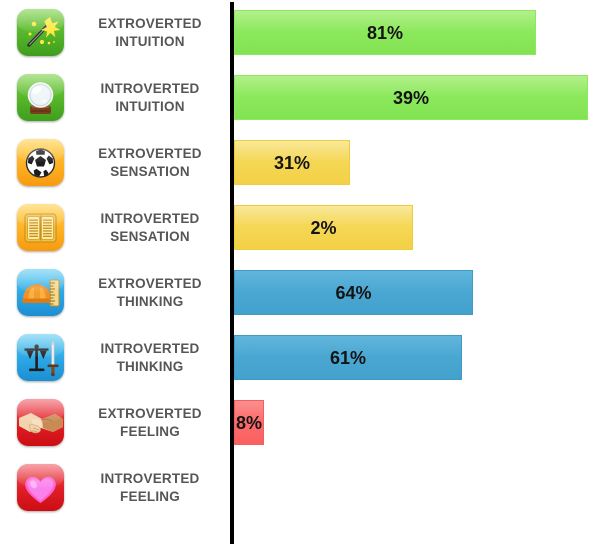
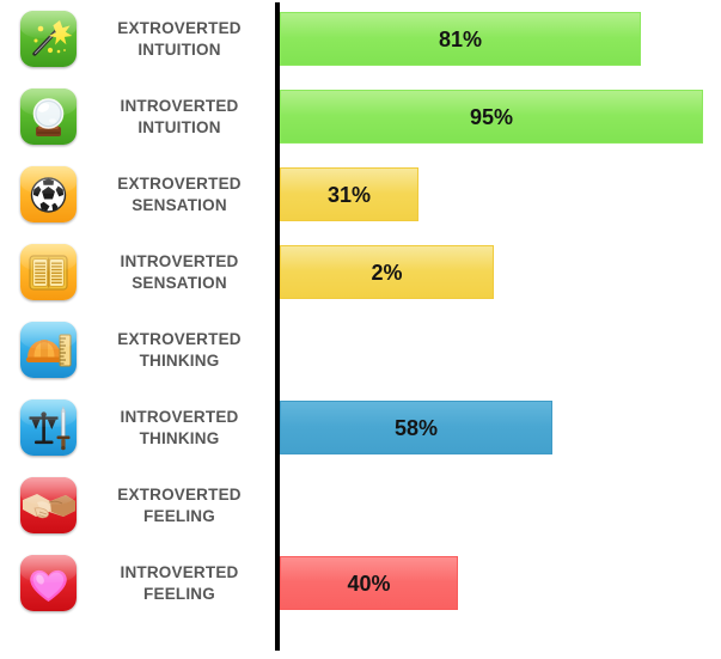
  EXTROVERTED
  INTUITION
  81%
  INTROVERTED
  INTUITION
- 39%
+ 95%
  EXTROVERTED
  SENSATION
  31%
  INTROVERTED
  SENSATION
  2%
  EXTROVERTED
  THINKING
- 64%
  INTROVERTED
  THINKING
- 61%
+ 58%
  EXTROVERTED
  FEELING
- 8%
  INTROVERTED
  FEELING
+ 40%
